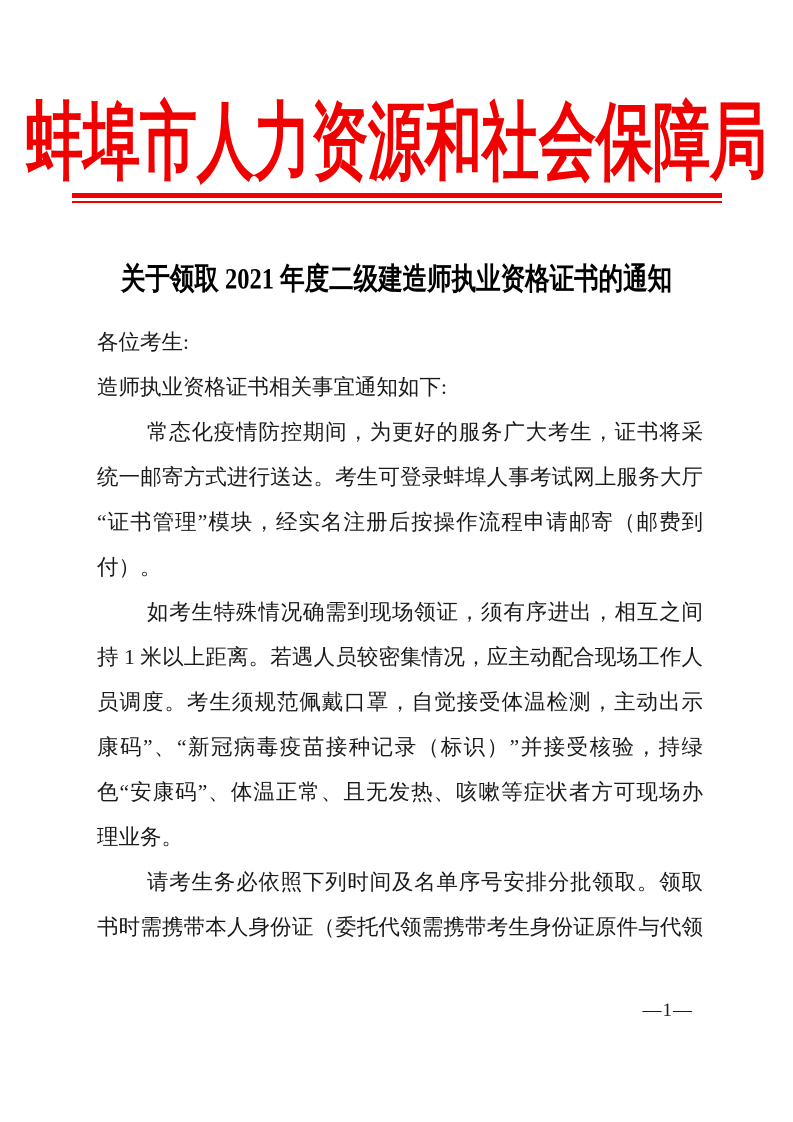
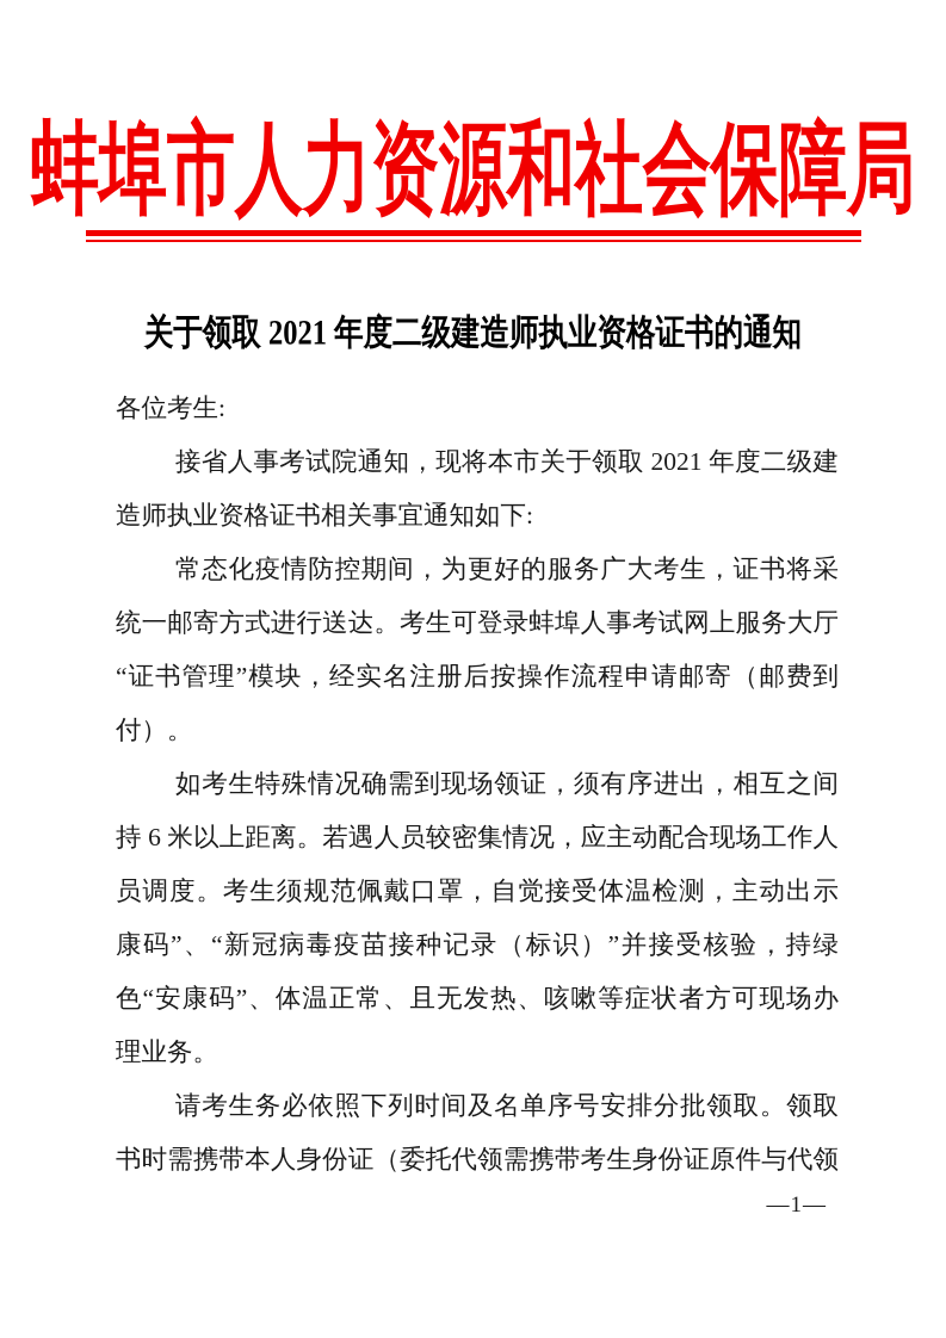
  蚌埠市人力资源和社会保障局
  关于领取 2021 年度二级建造师执业资格证书的通知
  各位考生:
+ 接省人事考试院通知，现将本市关于领取 2021 年度二级建
  造师执业资格证书相关事宜通知如下:
  常态化疫情防控期间，为更好的服务广大考生，证书将采
  统一邮寄方式进行送达。考生可登录蚌埠人事考试网上服务大厅
  “证书管理”模块，经实名注册后按操作流程申请邮寄（邮费到
  付）。
  如考生特殊情况确需到现场领证，须有序进出，相互之间
- 持 1 米以上距离。若遇人员较密集情况，应主动配合现场工作人
+ 持 6 米以上距离。若遇人员较密集情况，应主动配合现场工作人
  员调度。考生须规范佩戴口罩，自觉接受体温检测，主动出示
  康码”、“新冠病毒疫苗接种记录（标识）”并接受核验，持绿
  色“安康码”、体温正常、且无发热、咳嗽等症状者方可现场办
  理业务。
  请考生务必依照下列时间及名单序号安排分批领取。领取
  书时需携带本人身份证（委托代领需携带考生身份证原件与代领
  —1—
